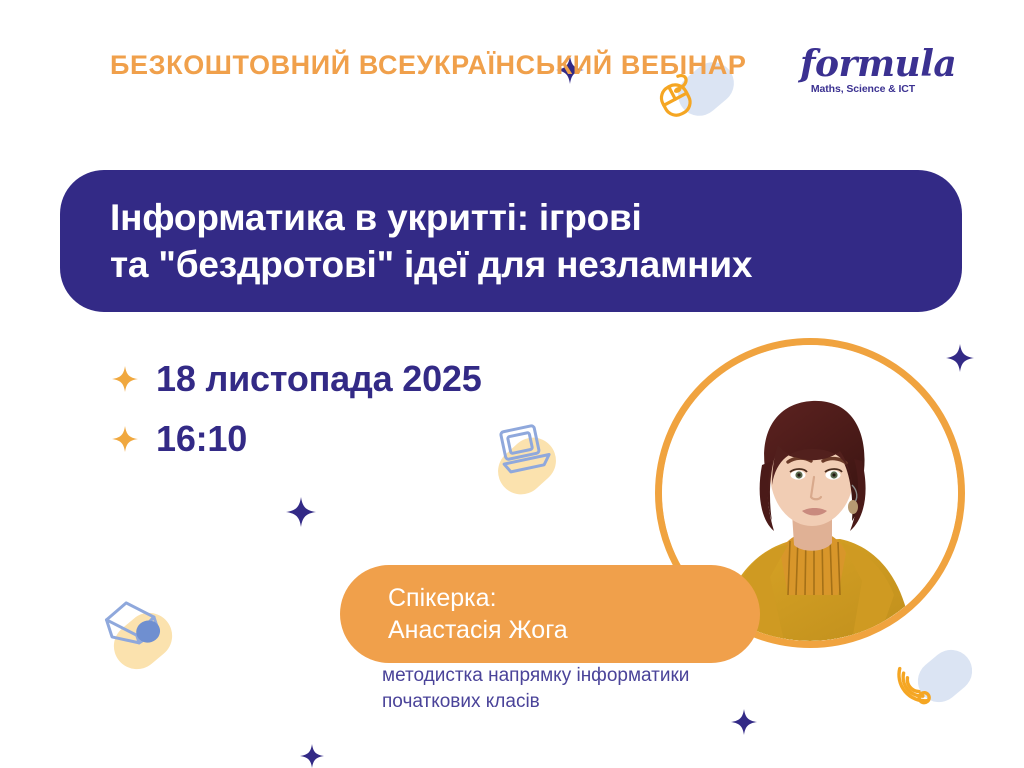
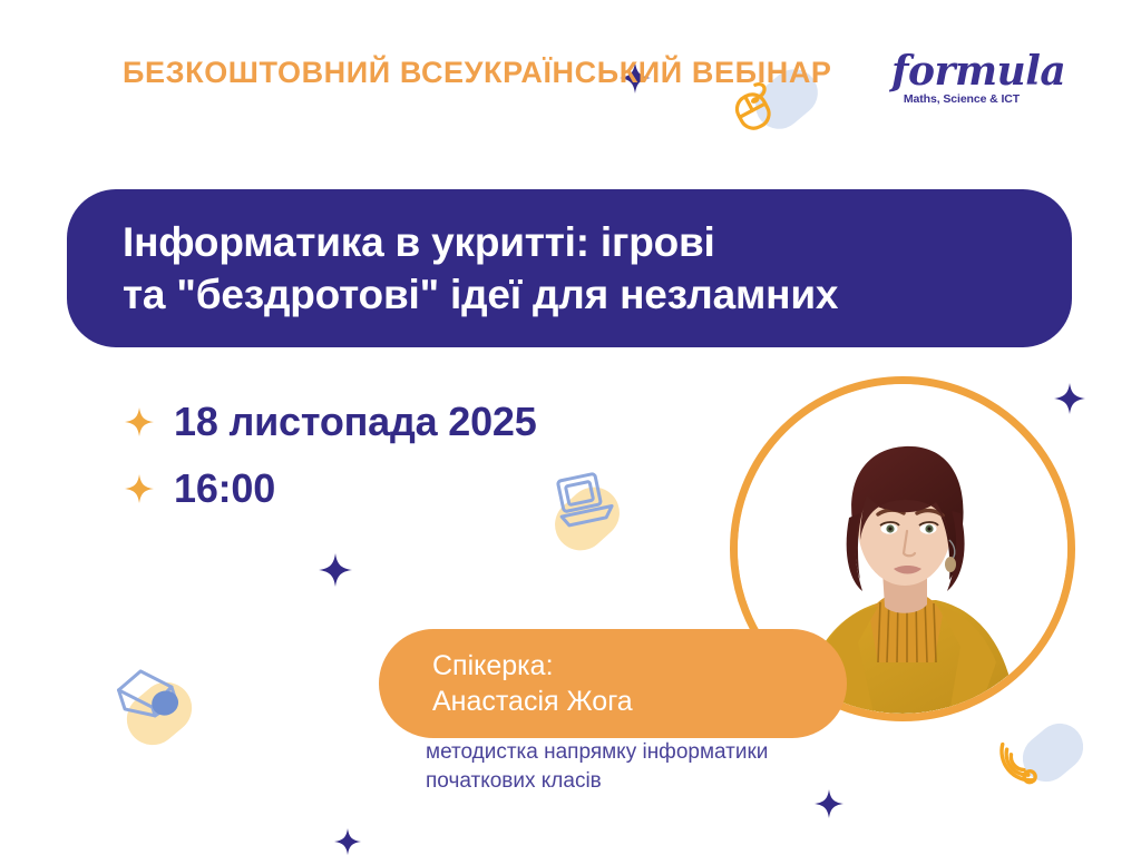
  БЕЗКОШТОВНИЙ ВСЕУКРАЇНСЬКИЙ ВЕБІНАР
  formula
  Maths, Science & ICT
  Інформатика в укритті: ігрові
  та "бездротові" ідеї для незламних
  18 листопада 2025
- 16:10
+ 16:00
  Спікерка:
  Анастасія Жога
  методистка напрямку інформатики
  початкових класів
